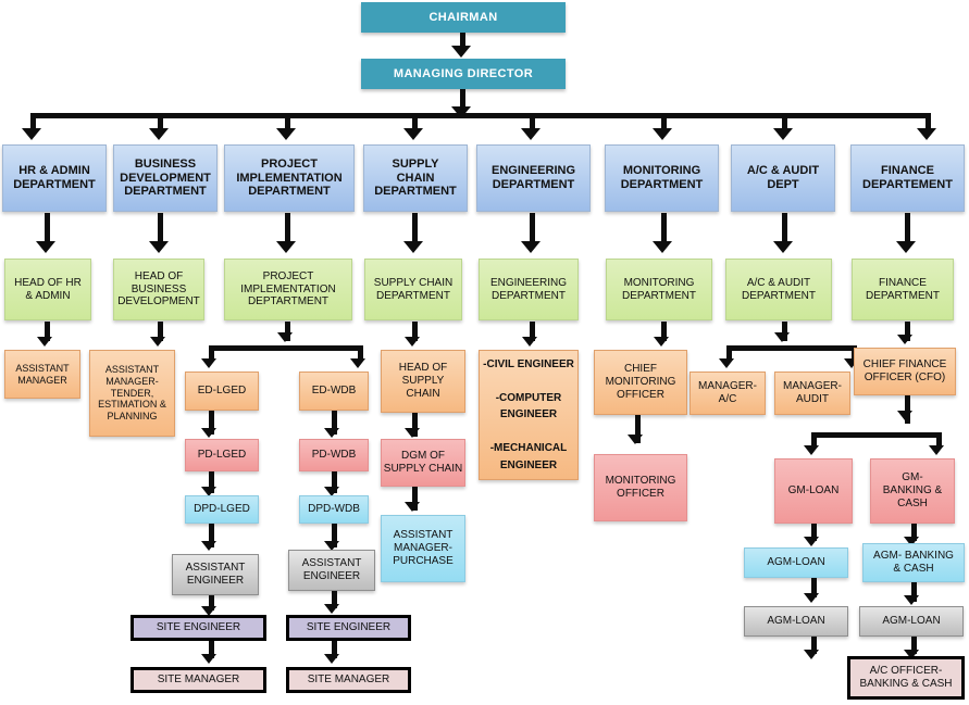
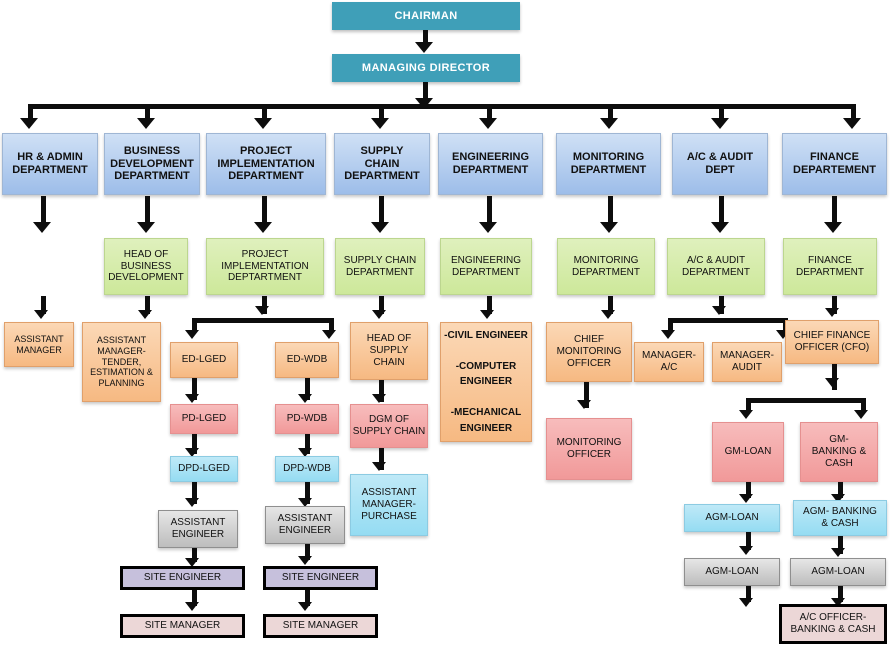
  CHAIRMAN
  MANAGING DIRECTOR
  HR & ADMIN
  DEPARTMENT
  BUSINESS
  DEVELOPMENT
  DEPARTMENT
  PROJECT
  IMPLEMENTATION
  DEPARTMENT
  SUPPLY
  CHAIN
  DEPARTMENT
  ENGINEERING
  DEPARTMENT
  MONITORING
  DEPARTMENT
  A/C & AUDIT
  DEPT
  FINANCE
  DEPARTEMENT
- HEAD OF HR
- & ADMIN
  HEAD OF
  BUSINESS
  DEVELOPMENT
  PROJECT
  IMPLEMENTATION
  DEPTARTMENT
  SUPPLY CHAIN
  DEPARTMENT
  ENGINEERING
  DEPARTMENT
  MONITORING
  DEPARTMENT
  A/C & AUDIT
  DEPARTMENT
  FINANCE
  DEPARTMENT
  ASSISTANT
  MANAGER
  ASSISTANT
  MANAGER-
  TENDER,
  ESTIMATION &
  PLANNING
  ED-LGED
  PD-LGED
  DPD-LGED
  ASSISTANT
  ENGINEER
  SITE ENGINEER
  SITE MANAGER
  ED-WDB
  PD-WDB
  DPD-WDB
  ASSISTANT
  ENGINEER
  SITE ENGINEER
  SITE MANAGER
  HEAD OF
  SUPPLY
  CHAIN
  DGM OF
  SUPPLY CHAIN
  ASSISTANT
  MANAGER-
  PURCHASE
  -CIVIL ENGINEER
  -COMPUTER
  ENGINEER
  -MECHANICAL
  ENGINEER
  CHIEF
  MONITORING
  OFFICER
  MONITORING
  OFFICER
  MANAGER-
  A/C
  MANAGER-
  AUDIT
  CHIEF FINANCE
  OFFICER (CFO)
  GM-LOAN
  AGM-LOAN
  AGM-LOAN
  GM-
  BANKING &
  CASH
  AGM- BANKING
  & CASH
  AGM-LOAN
  A/C OFFICER-
  BANKING & CASH
